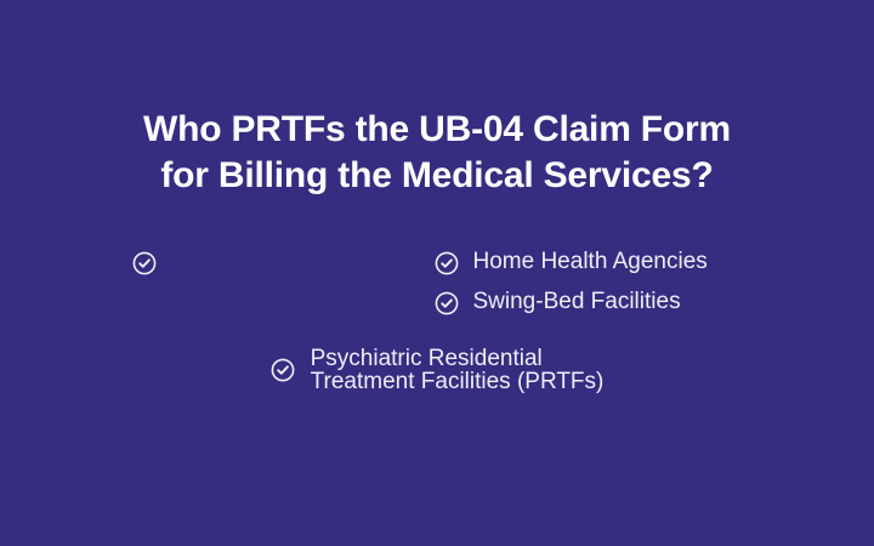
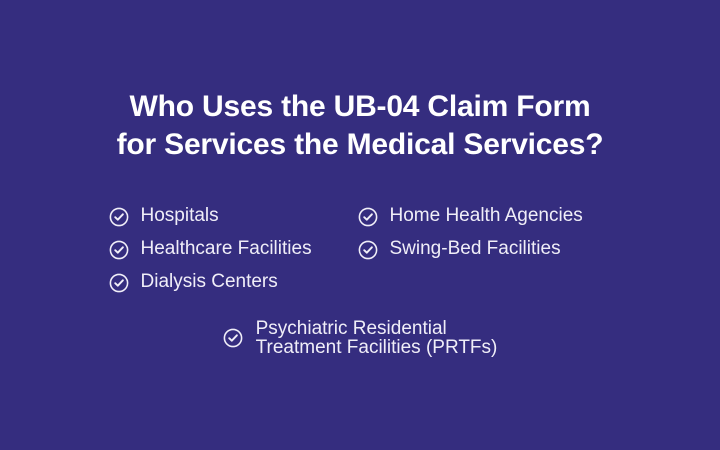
- Who PRTFs the UB-04 Claim Form
+ Who Uses the UB-04 Claim Form
- for Billing the Medical Services?
+ for Services the Medical Services?
+ Hospitals
+ Healthcare Facilities
+ Dialysis Centers
  Home Health Agencies
  Swing-Bed Facilities
  Psychiatric Residential
  Treatment Facilities (PRTFs)
